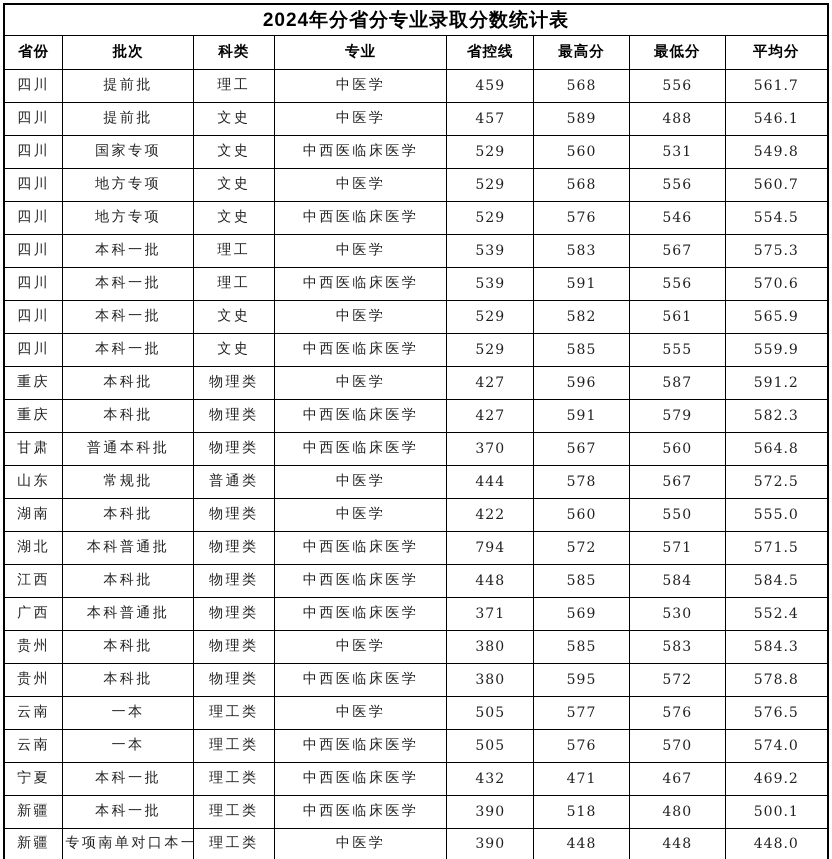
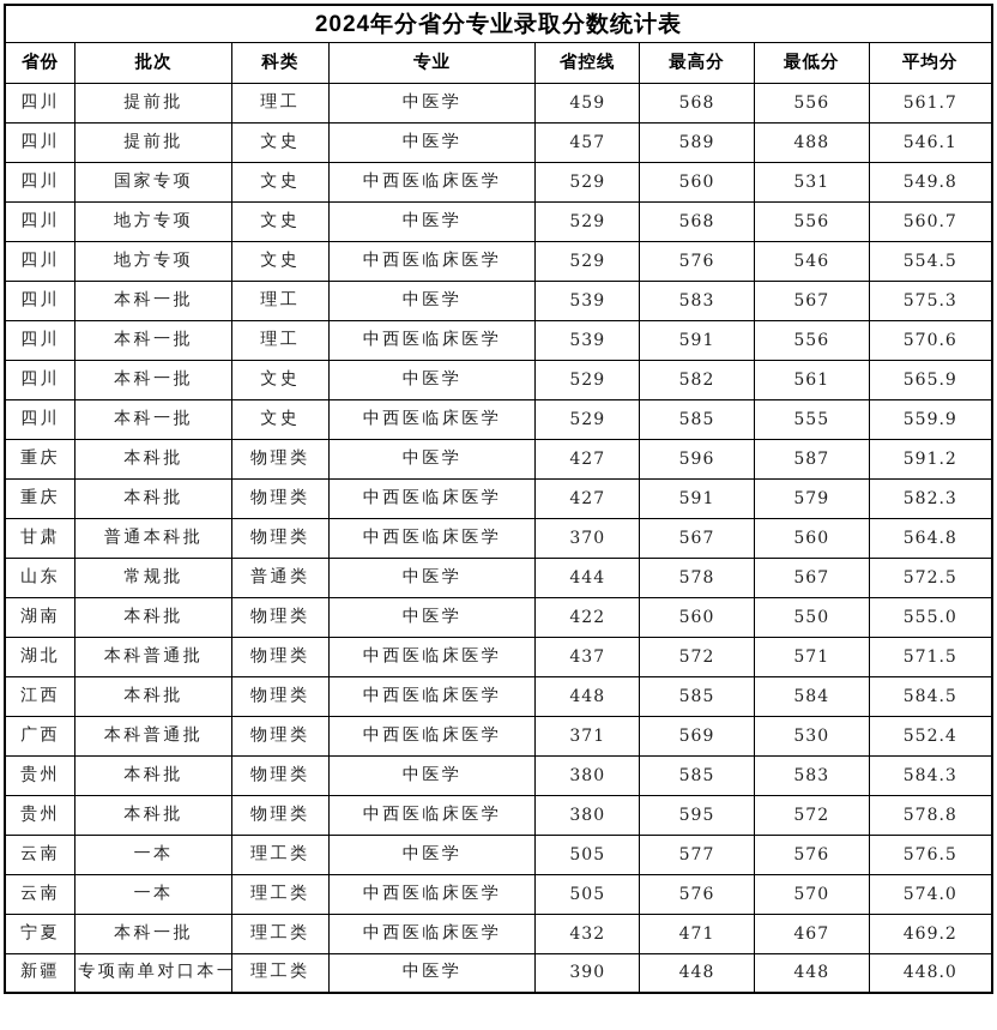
  2024年分省分专业录取分数统计表
  省份	批次	科类	专业	省控线	最高分	最低分	平均分
  四川	提前批	理工	中医学	459	568	556	561.7
  四川	提前批	文史	中医学	457	589	488	546.1
  四川	国家专项	文史	中西医临床医学	529	560	531	549.8
  四川	地方专项	文史	中医学	529	568	556	560.7
  四川	地方专项	文史	中西医临床医学	529	576	546	554.5
  四川	本科一批	理工	中医学	539	583	567	575.3
  四川	本科一批	理工	中西医临床医学	539	591	556	570.6
  四川	本科一批	文史	中医学	529	582	561	565.9
  四川	本科一批	文史	中西医临床医学	529	585	555	559.9
  重庆	本科批	物理类	中医学	427	596	587	591.2
  重庆	本科批	物理类	中西医临床医学	427	591	579	582.3
  甘肃	普通本科批	物理类	中西医临床医学	370	567	560	564.8
  山东	常规批	普通类	中医学	444	578	567	572.5
  湖南	本科批	物理类	中医学	422	560	550	555.0
- 湖北	本科普通批	物理类	中西医临床医学	794	572	571	571.5
+ 湖北	本科普通批	物理类	中西医临床医学	437	572	571	571.5
  江西	本科批	物理类	中西医临床医学	448	585	584	584.5
  广西	本科普通批	物理类	中西医临床医学	371	569	530	552.4
  贵州	本科批	物理类	中医学	380	585	583	584.3
  贵州	本科批	物理类	中西医临床医学	380	595	572	578.8
  云南	一本	理工类	中医学	505	577	576	576.5
  云南	一本	理工类	中西医临床医学	505	576	570	574.0
  宁夏	本科一批	理工类	中西医临床医学	432	471	467	469.2
- 新疆	本科一批	理工类	中西医临床医学	390	518	480	500.1
  新疆	专项南单对口本一	理工类	中医学	390	448	448	448.0
